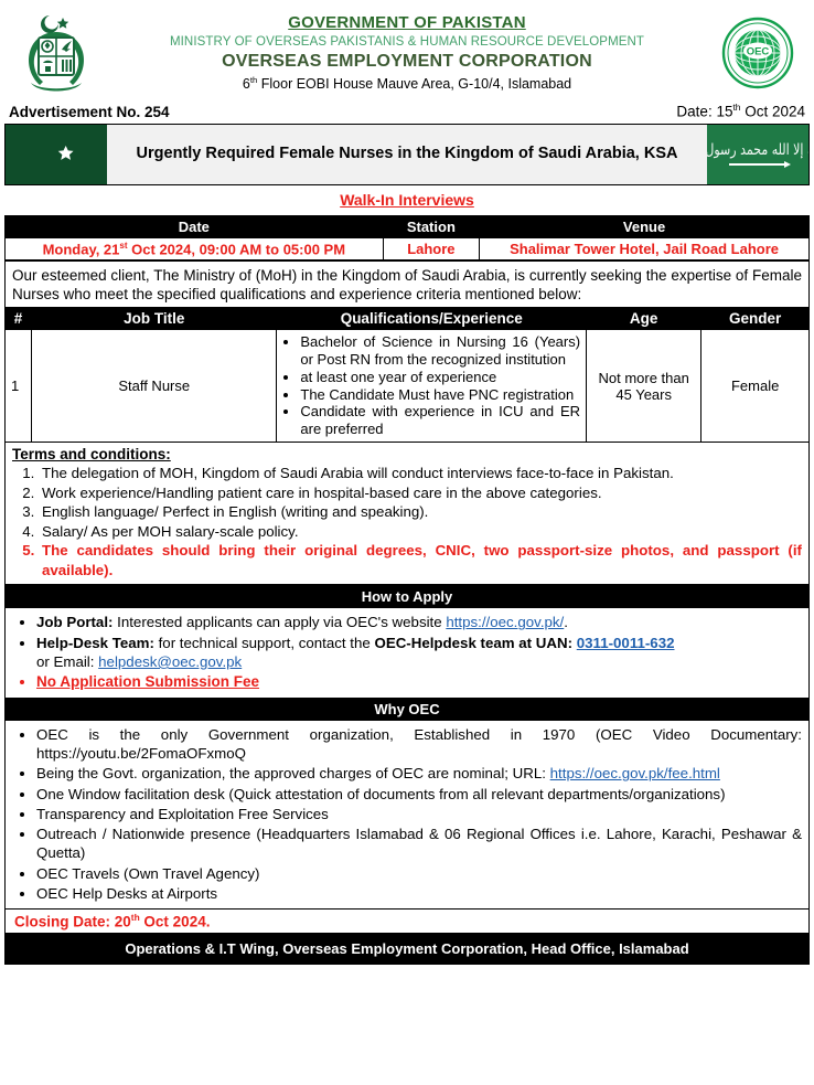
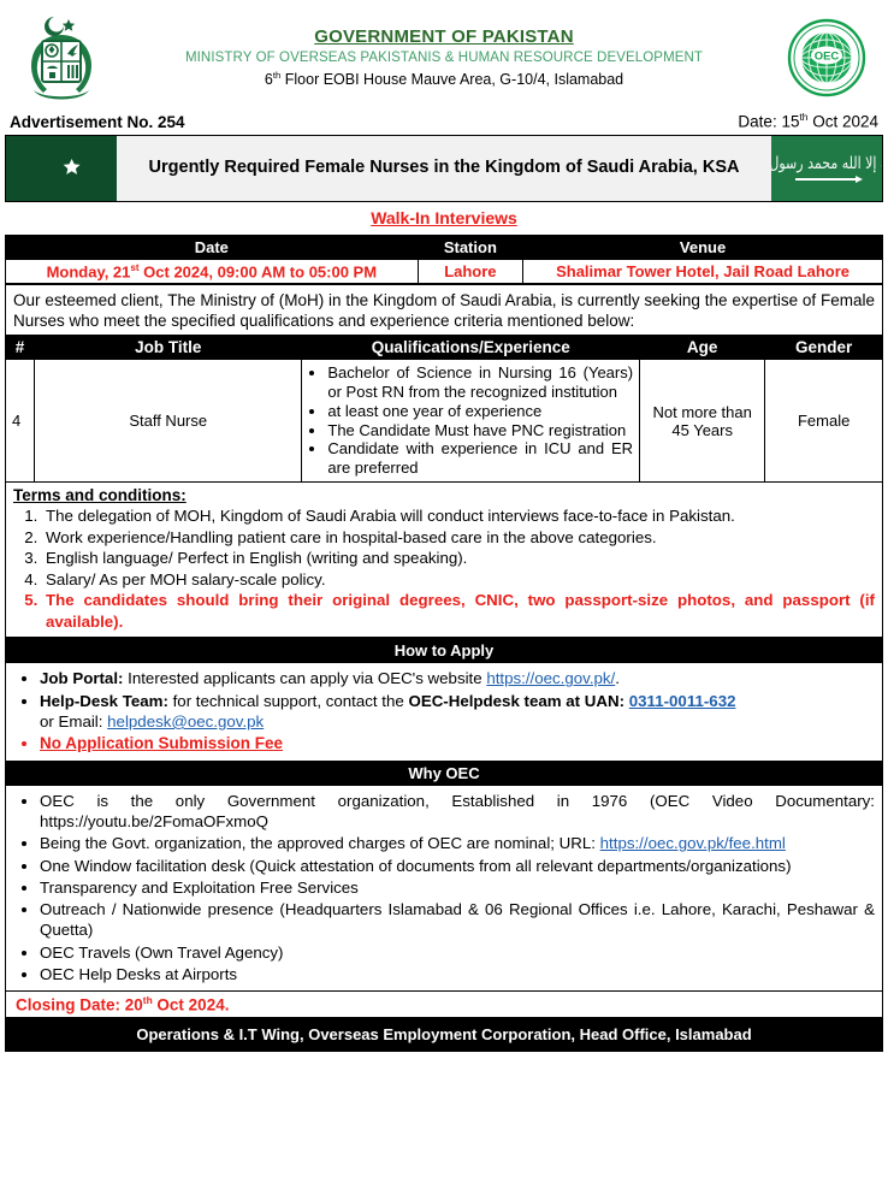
  GOVERNMENT OF PAKISTAN
  MINISTRY OF OVERSEAS PAKISTANIS & HUMAN RESOURCE DEVELOPMENT
- OVERSEAS EMPLOYMENT CORPORATION
  6th Floor EOBI House Mauve Area, G-10/4, Islamabad
  OEC
  Advertisement No. 254
  Date: 15th Oct 2024
  Urgently Required Female Nurses in the Kingdom of Saudi Arabia, KSA
  Walk-In Interviews
  Date	Station	Venue
  Monday, 21st Oct 2024, 09:00 AM to 05:00 PM	Lahore	Shalimar Tower Hotel, Jail Road Lahore
  Our esteemed client, The Ministry of (MoH) in the Kingdom of Saudi Arabia, is currently seeking the expertise of Female Nurses who meet the specified qualifications and experience criteria mentioned below:
  #	Job Title	Qualifications/Experience	Age	Gender
- 1	Staff Nurse	Bachelor of Science in Nursing 16 (Years) or Post RN from the recognized institution at least one year of experience The Candidate Must have PNC registration Candidate with experience in ICU and ER are preferred	Not more than 45 Years	Female
+ 4	Staff Nurse	Bachelor of Science in Nursing 16 (Years) or Post RN from the recognized institution at least one year of experience The Candidate Must have PNC registration Candidate with experience in ICU and ER are preferred	Not more than 45 Years	Female
  Terms and conditions:
  The delegation of MOH, Kingdom of Saudi Arabia will conduct interviews face-to-face in Pakistan.
  Work experience/Handling patient care in hospital-based care in the above categories.
  English language/ Perfect in English (writing and speaking).
  Salary/ As per MOH salary-scale policy.
  The candidates should bring their original degrees, CNIC, two passport-size photos, and passport (if available).
  How to Apply
  Job Portal: Interested applicants can apply via OEC's website https://oec.gov.pk/.
  Help-Desk Team: for technical support, contact the OEC-Helpdesk team at UAN: 0311-0011-632
  or Email: helpdesk@oec.gov.pk
  No Application Submission Fee
  Why OEC
- OEC is the only Government organization, Established in 1970 (OEC Video Documentary: https://youtu.be/2FomaOFxmoQ
+ OEC is the only Government organization, Established in 1976 (OEC Video Documentary: https://youtu.be/2FomaOFxmoQ
  Being the Govt. organization, the approved charges of OEC are nominal; URL: https://oec.gov.pk/fee.html
  One Window facilitation desk (Quick attestation of documents from all relevant departments/organizations)
  Transparency and Exploitation Free Services
  Outreach / Nationwide presence (Headquarters Islamabad & 06 Regional Offices i.e. Lahore, Karachi, Peshawar & Quetta)
  OEC Travels (Own Travel Agency)
  OEC Help Desks at Airports
  Closing Date: 20th Oct 2024.
  Operations & I.T Wing, Overseas Employment Corporation, Head Office, Islamabad
